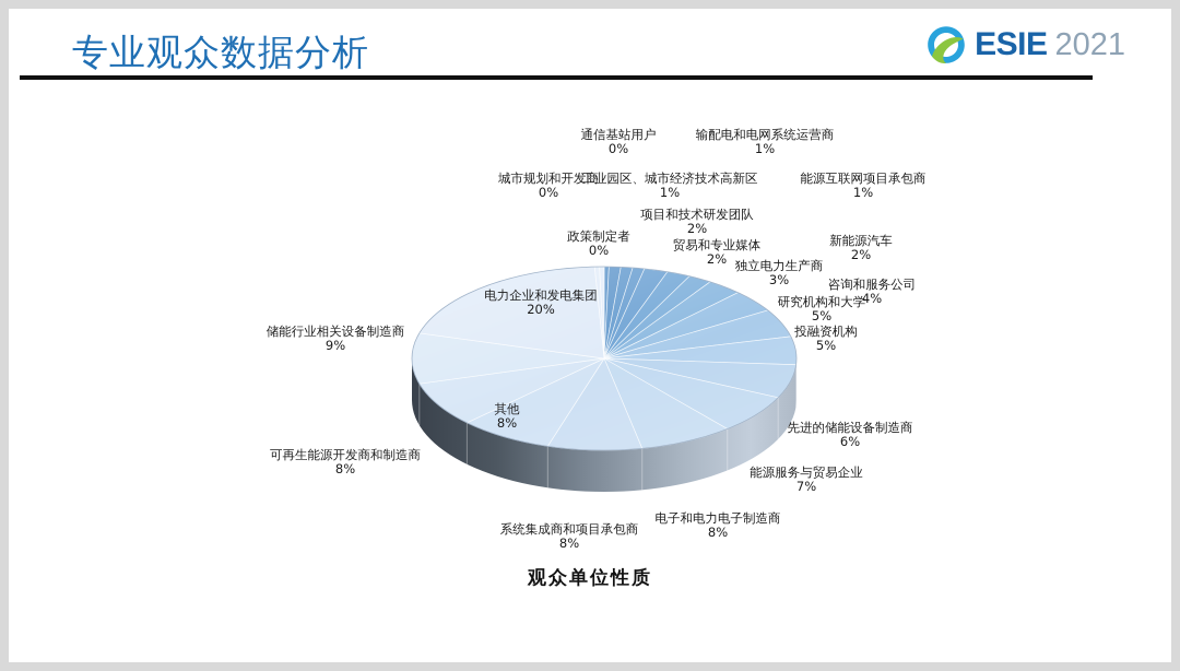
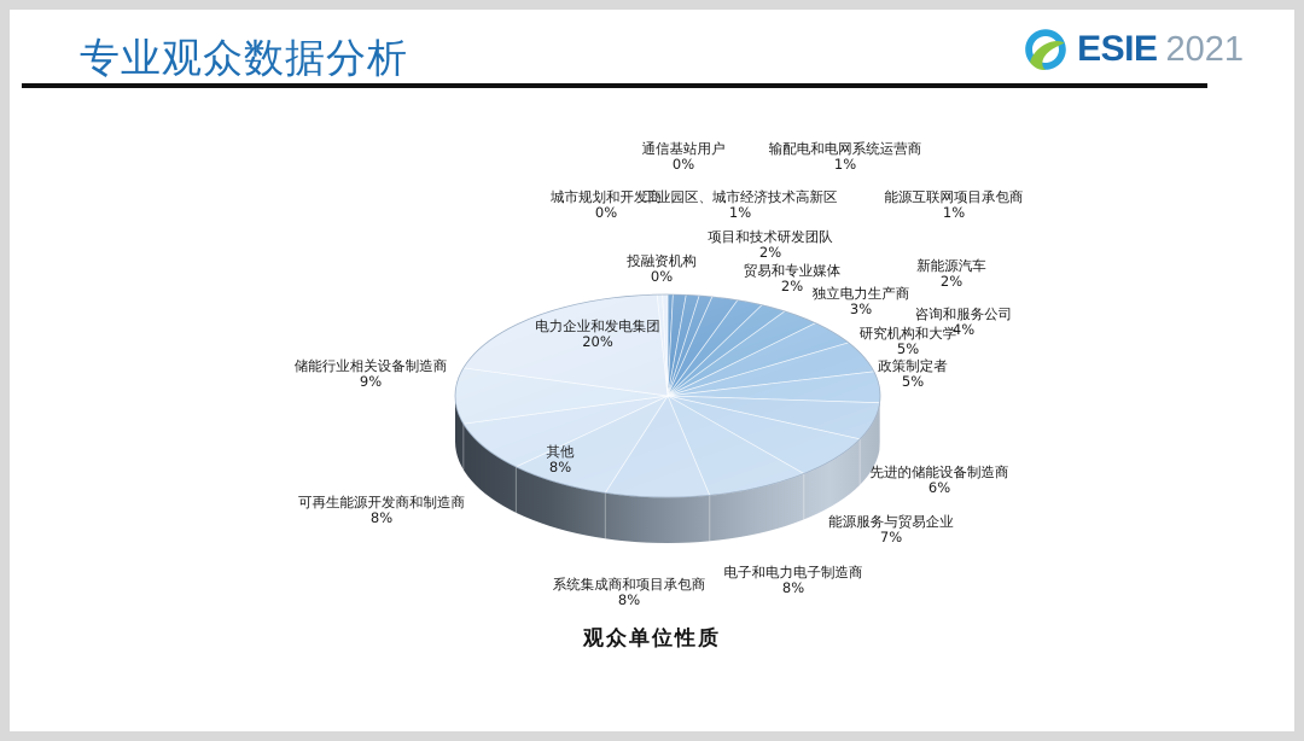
  专业观众数据分析
  ESIE
  2021
  通信基站用户
  0%
  输配电和电网系统运营商
  1%
  城市规划和开发商
  0%
  工业园区、城市经济技术高新区
  1%
  能源互联网项目承包商
  1%
  项目和技术研发团队
  2%
- 政策制定者
+ 投融资机构
  0%
  贸易和专业媒体
  2%
  新能源汽车
  2%
  独立电力生产商
  3%
  咨询和服务公司
  4%
  研究机构和大学
  5%
- 投融资机构
+ 政策制定者
  5%
  电力企业和发电集团
  20%
  储能行业相关设备制造商
  9%
  其他
  8%
  先进的储能设备制造商
  6%
  可再生能源开发商和制造商
  8%
  能源服务与贸易企业
  7%
  电子和电力电子制造商
  8%
  系统集成商和项目承包商
  8%
  观众单位性质
